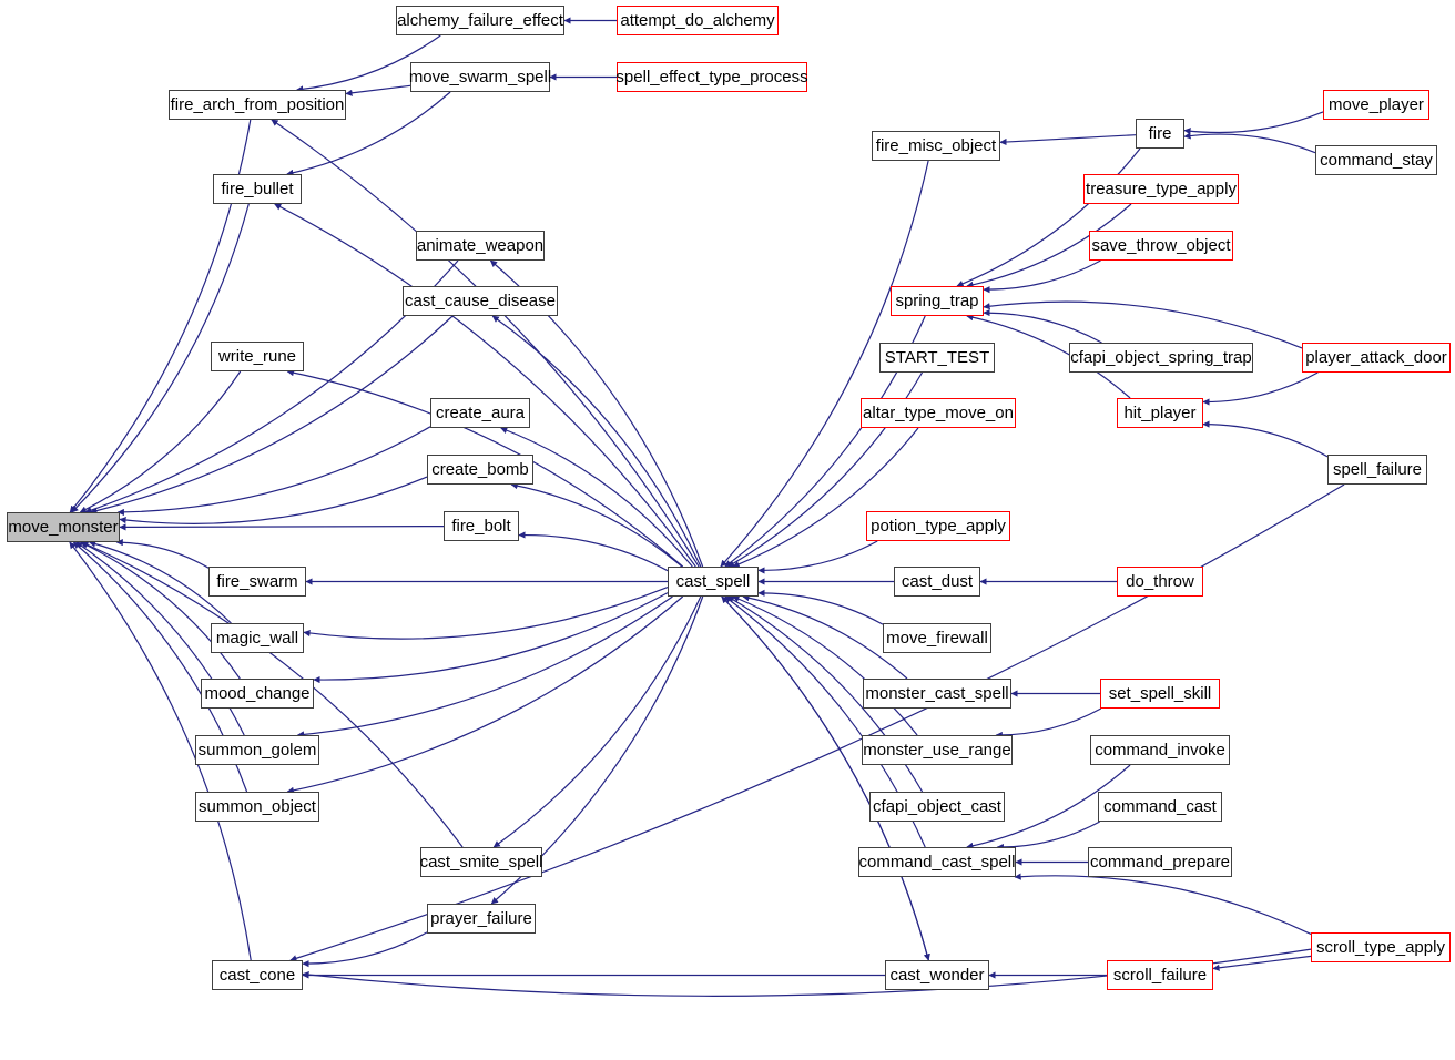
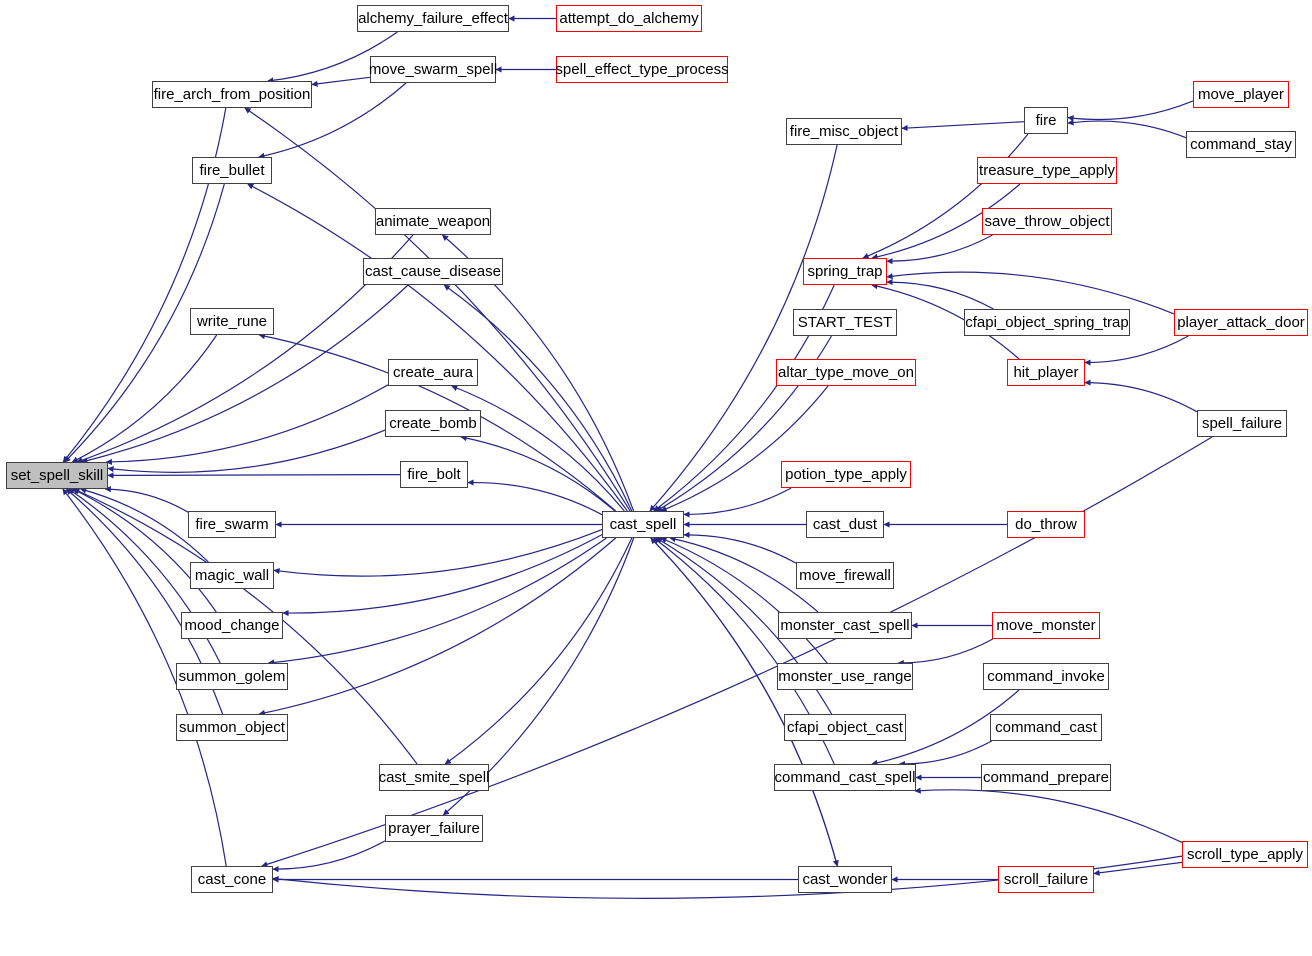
- move_monster
+ set_spell_skill
  fire_arch_from_position
  fire_bullet
  write_rune
  fire_swarm
  magic_wall
  mood_change
  summon_golem
  summon_object
  cast_cone
  alchemy_failure_effect
  move_swarm_spell
  animate_weapon
  cast_cause_disease
  create_aura
  create_bomb
  fire_bolt
  cast_smite_spell
  prayer_failure
  attempt_do_alchemy
  spell_effect_type_process
  cast_spell
  fire_misc_object
  spring_trap
  START_TEST
  altar_type_move_on
  potion_type_apply
  cast_dust
  move_firewall
  monster_cast_spell
  monster_use_range
  cfapi_object_cast
  command_cast_spell
  cast_wonder
  fire
  treasure_type_apply
  save_throw_object
  cfapi_object_spring_trap
  hit_player
  do_throw
- set_spell_skill
+ move_monster
  command_invoke
  command_cast
  command_prepare
  scroll_failure
  move_player
  command_stay
  player_attack_door
  spell_failure
  scroll_type_apply
